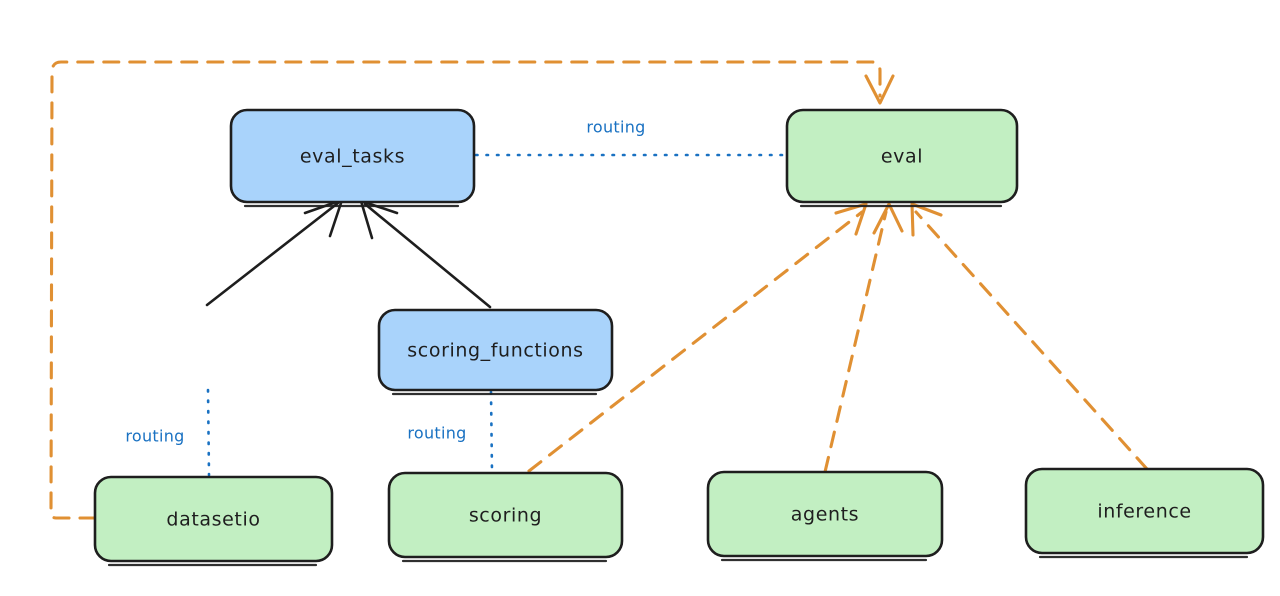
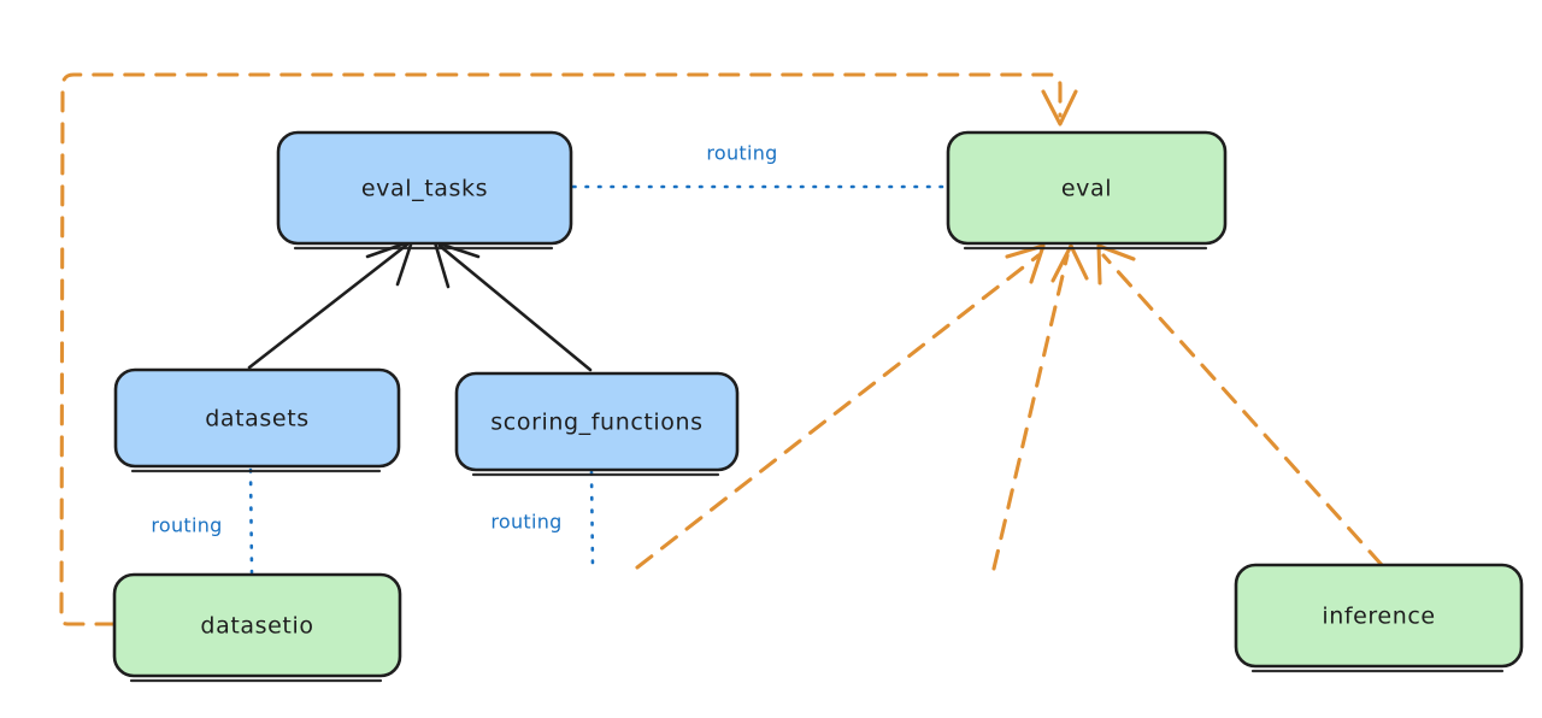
  eval_tasks
  eval
+ datasets
  scoring_functions
  datasetio
- scoring
- agents
  inference
  routing
  routing
  routing
